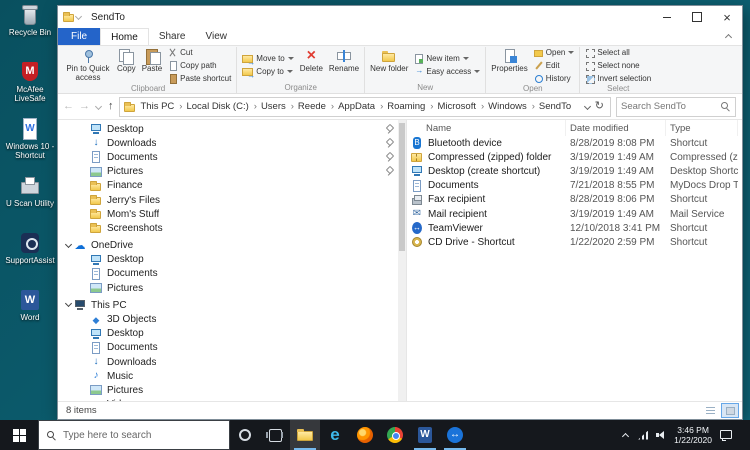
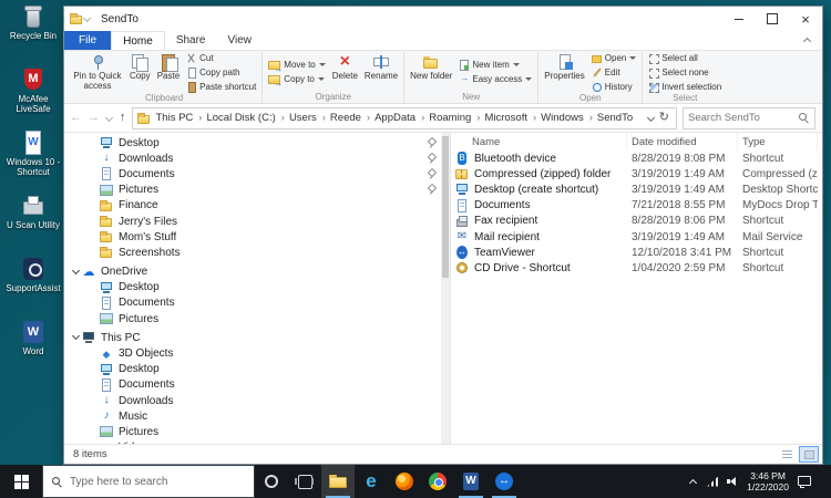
  Recycle Bin
  McAfee LiveSafe
  Windows 10 - Shortcut
  U Scan Utility
  SupportAssist
  Word
  SendTo
  File
  Home
  Share
  View
  Pin to Quick access
  Copy
  Paste
  Cut
  Copy path
  Paste shortcut
  Clipboard
  Move to
  Copy to
  Delete
  Rename
  Organize
  New folder
  New item
  Easy access
  New
  Properties
  Open
  Edit
  History
  Open
  Select all
  Select none
  Invert selection
  Select
  ←
  →
  ↑
  This PC
  Local Disk (C:)
  Users
  Reede
  AppData
  Roaming
  Microsoft
  Windows
  SendTo
  ↻
  Search SendTo
  Desktop
  Downloads
  Documents
  Pictures
  Finance
  Jerry's Files
  Mom's Stuff
  Screenshots
  OneDrive
  Desktop
  Documents
  Pictures
  This PC
  3D Objects
  Desktop
  Documents
  Downloads
  Music
  Pictures
  Name
  Date modified
  Type
  Bluetooth device
  8/28/2019 8:08 PM
  Shortcut
  Compressed (zipped) folder
  3/19/2019 1:49 AM
  Desktop (create shortcut)
  3/19/2019 1:49 AM
  Desktop Shortc
  Documents
  7/21/2018 8:55 PM
  Fax recipient
  8/28/2019 8:06 PM
  Shortcut
  Mail recipient
  3/19/2019 1:49 AM
  Mail Service
  TeamViewer
  12/10/2018 3:41 PM
  Shortcut
  CD Drive - Shortcut
- 1/22/2020 2:59 PM
+ 1/04/2020 2:59 PM
  Shortcut
  8 items
  Type here to search
  3:46 PM
  1/22/2020
